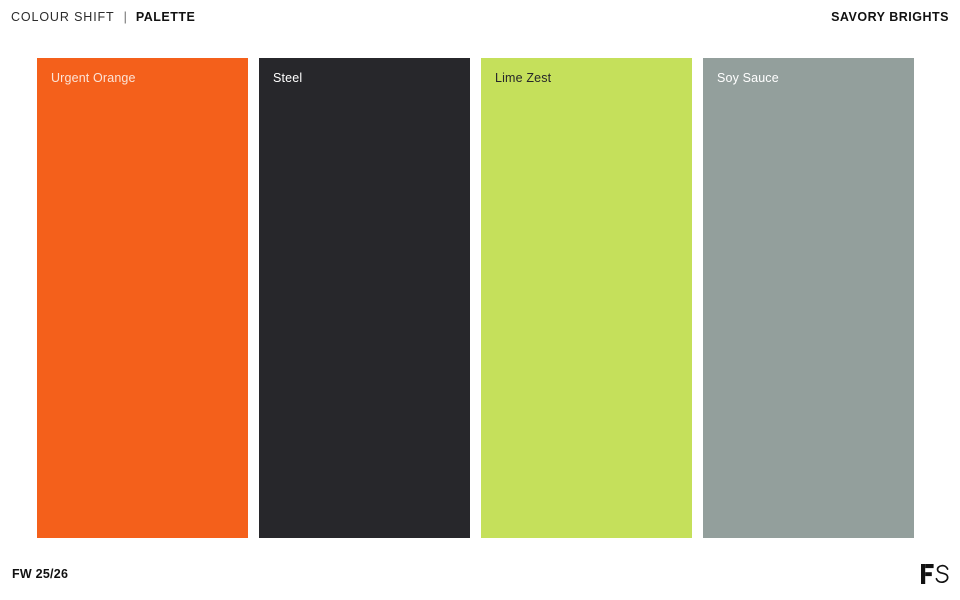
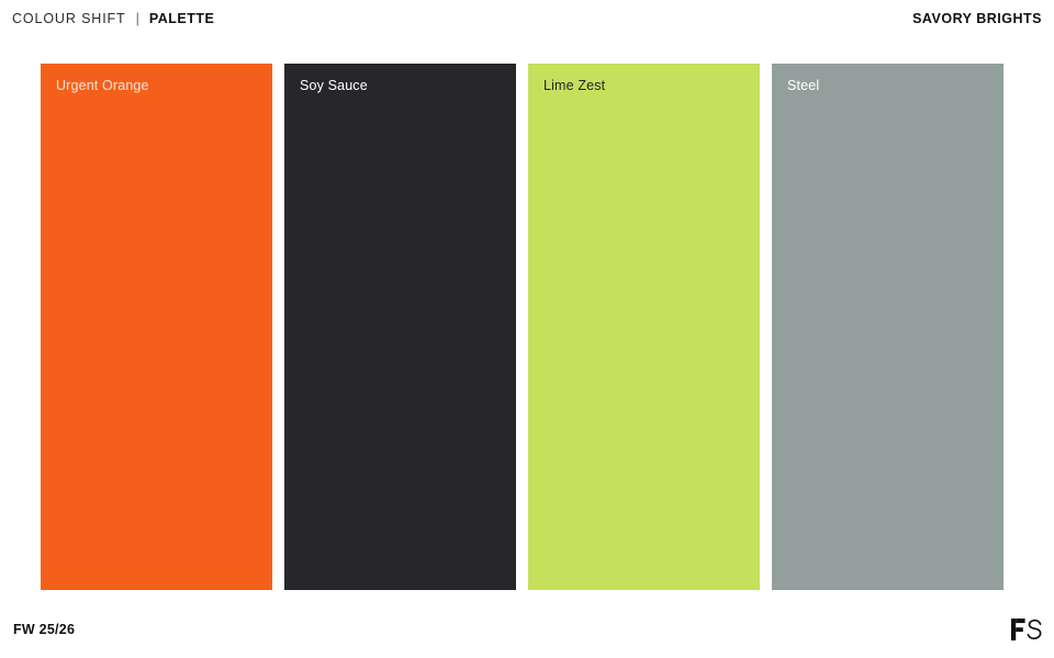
  COLOUR SHIFT
  |
  PALETTE
  SAVORY BRIGHTS
  Urgent Orange
- Steel
+ Soy Sauce
  Lime Zest
- Soy Sauce
+ Steel
  FW 25/26
